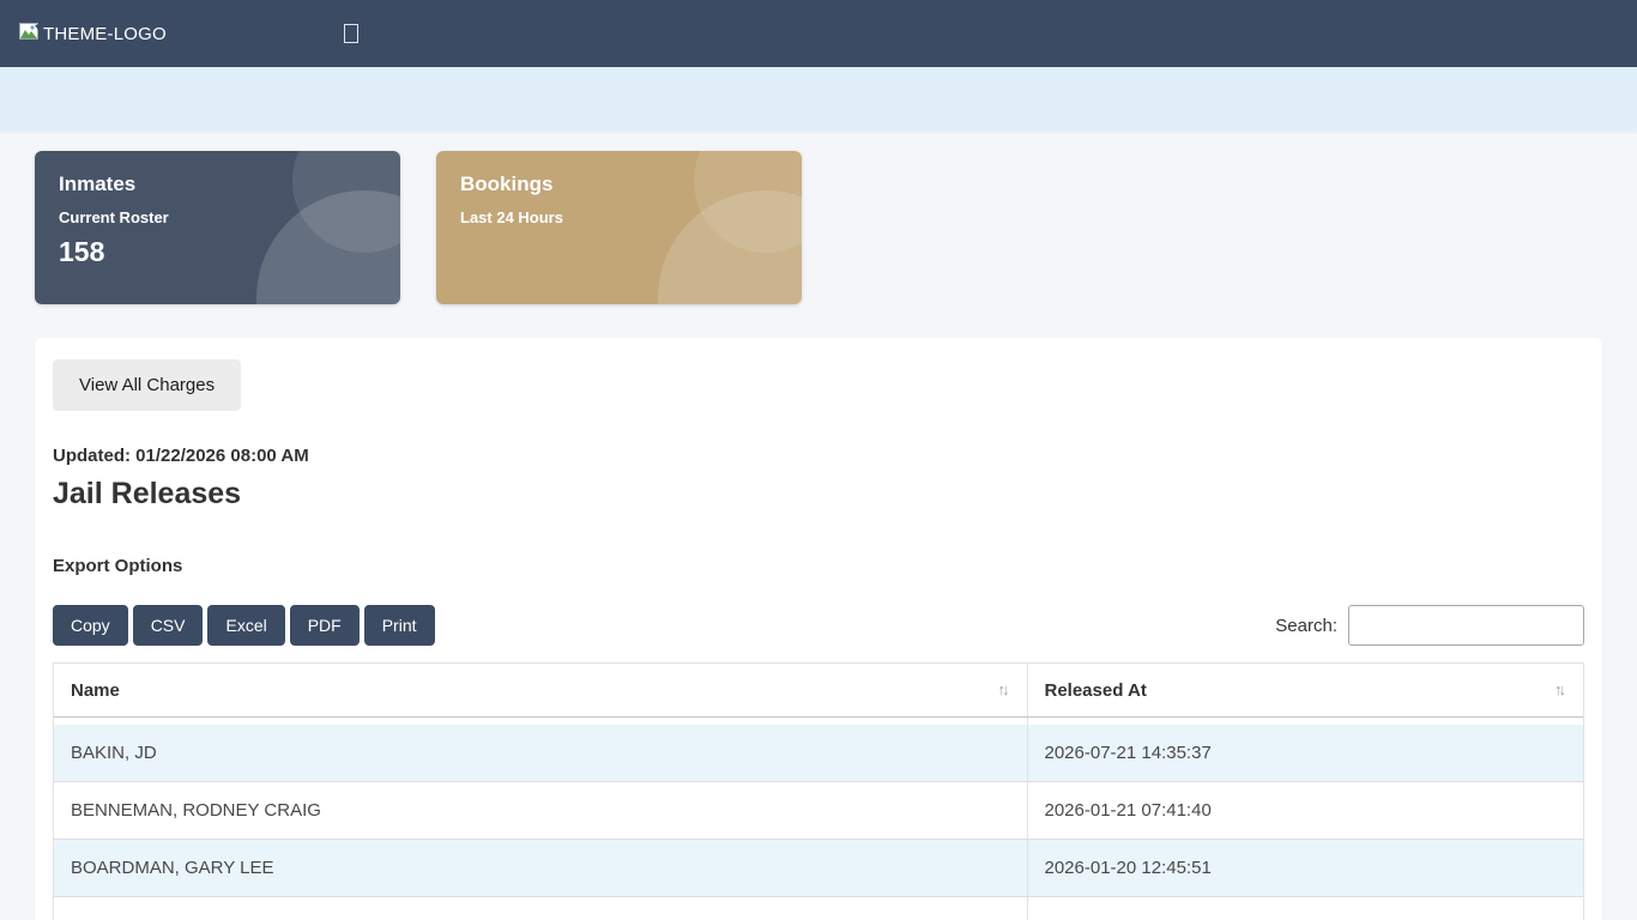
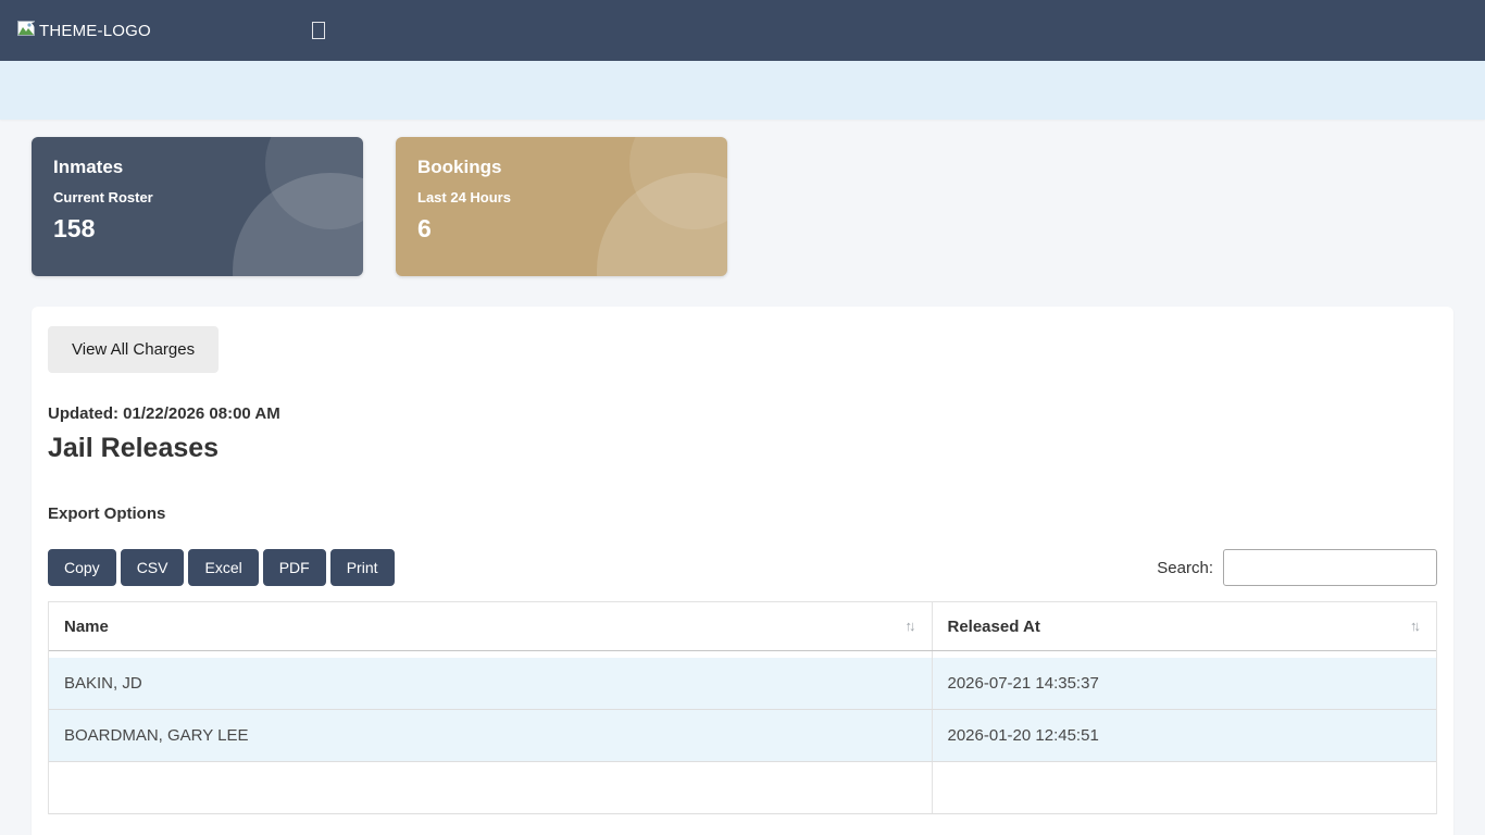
  THEME-LOGO
  Inmates
  Current Roster
  158
  Bookings
  Last 24 Hours
+ 6
  View All Charges
  Updated: 01/22/2026 08:00 AM
  Jail Releases
  Export Options
  Copy
  CSV
  Excel
  PDF
  Print
  Search:
  ↑↓ Name	↑↓ Released At
  BAKIN, JD	2026-07-21 14:35:37
- BENNEMAN, RODNEY CRAIG	2026-01-21 07:41:40
  BOARDMAN, GARY LEE	2026-01-20 12:45:51
